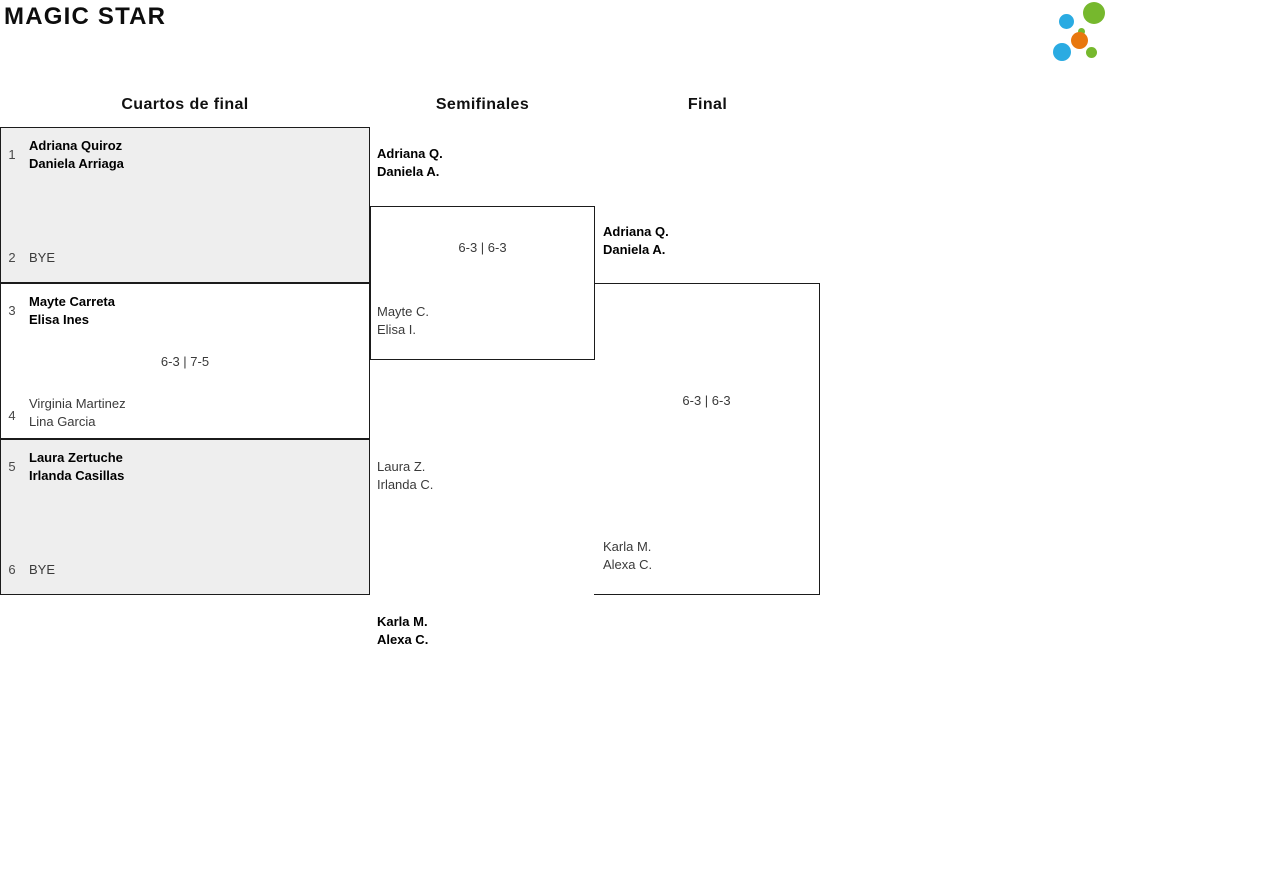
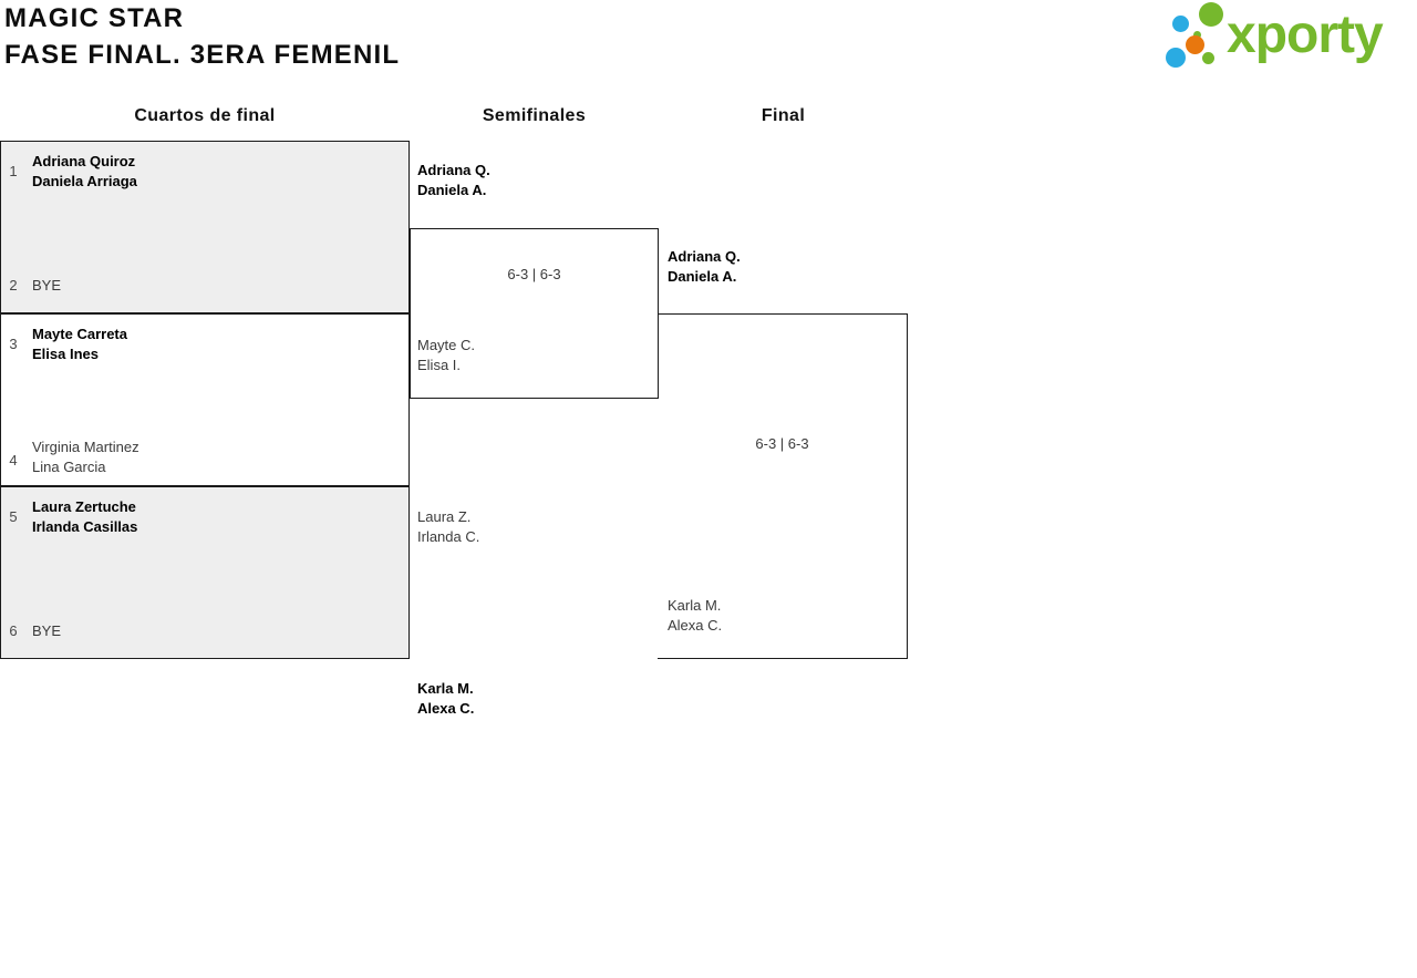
  MAGIC STAR
+ FASE FINAL. 3ERA FEMENIL
+ xporty
  Cuartos de final
  Semifinales
  Final
  1
  Adriana Quiroz
  Daniela Arriaga
  2
  BYE
  3
  Mayte Carreta
  Elisa Ines
- 6-3 | 7-5
  4
  Virginia Martinez
  Lina Garcia
  5
  Laura Zertuche
  Irlanda Casillas
  6
  BYE
  Adriana Q.
  Daniela A.
  6-3 | 6-3
  Mayte C.
  Elisa I.
  Laura Z.
  Irlanda C.
  Karla M.
  Alexa C.
  Adriana Q.
  Daniela A.
  6-3 | 6-3
  Karla M.
  Alexa C.
